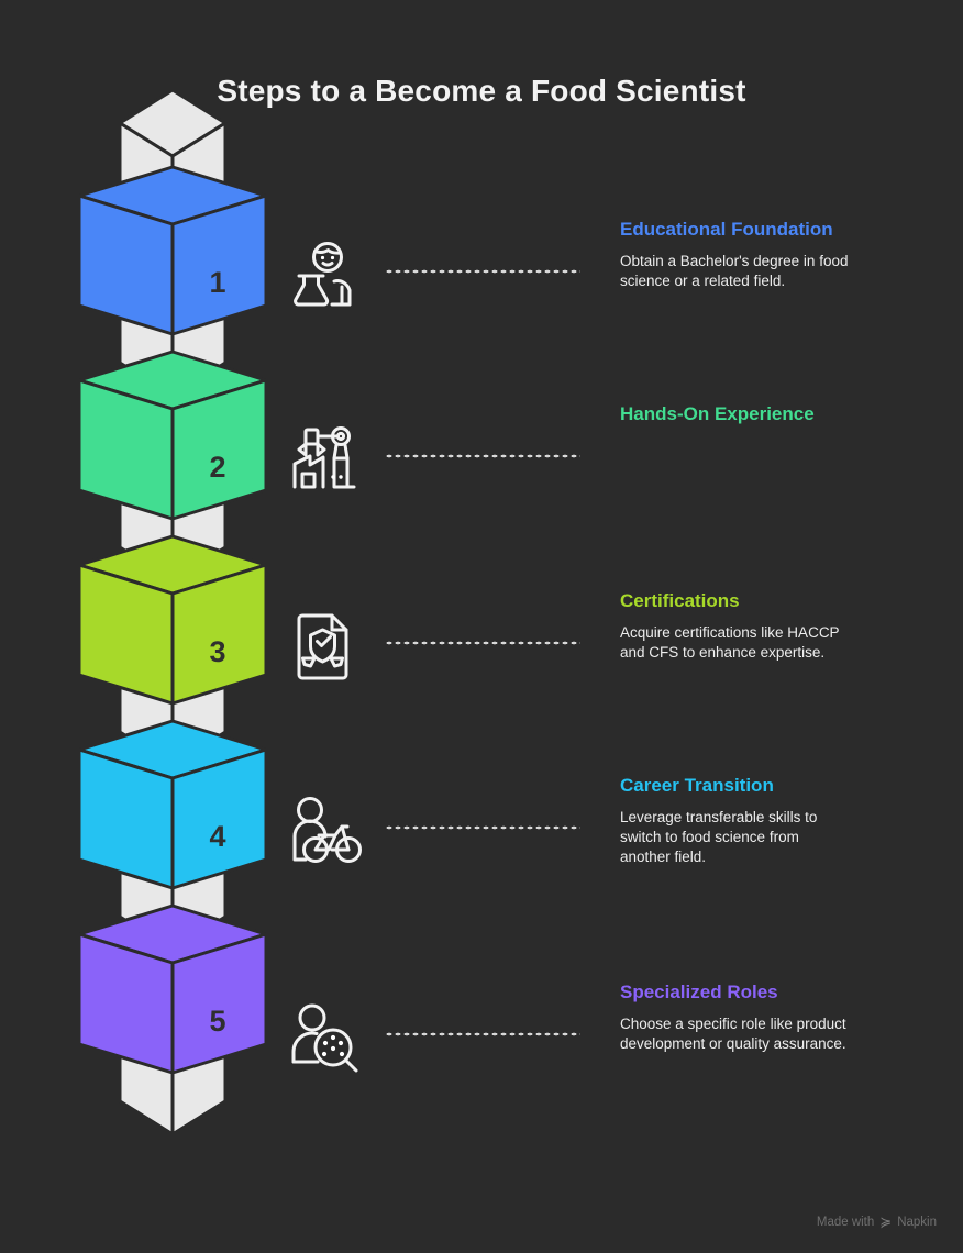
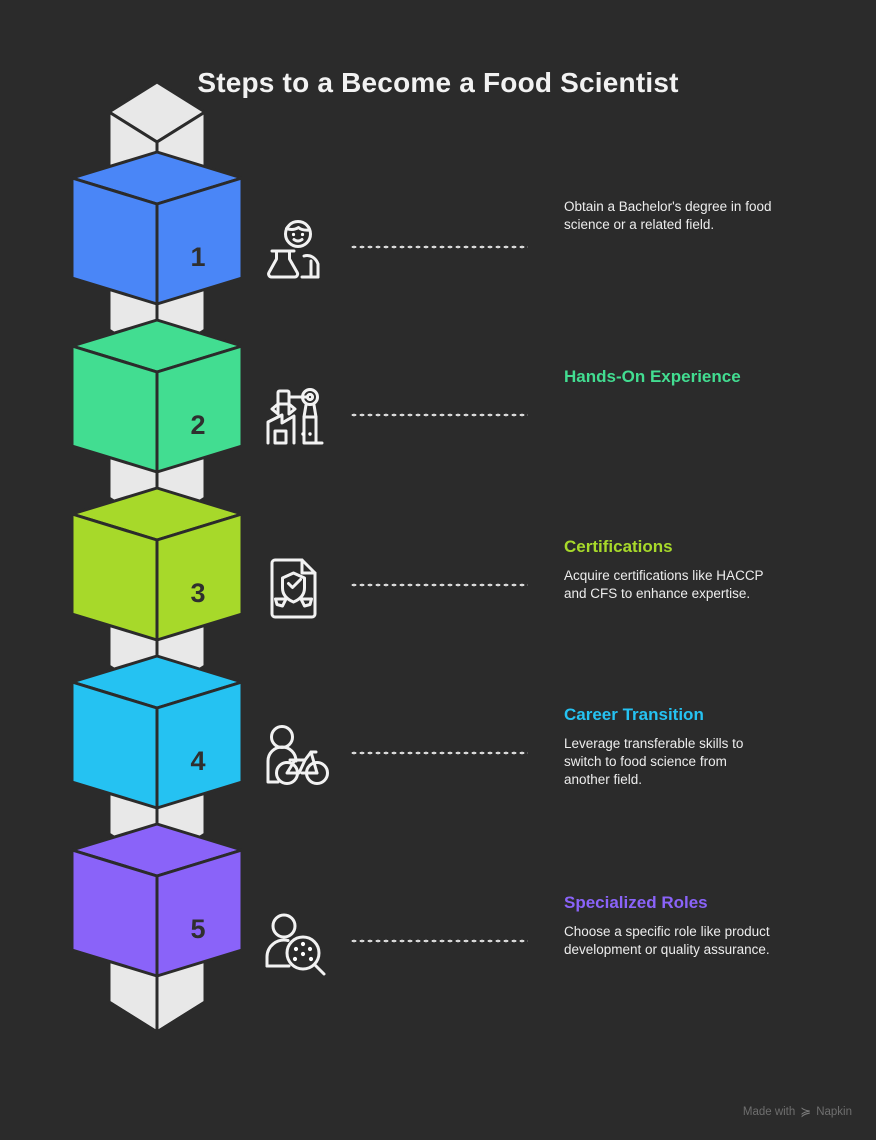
  Steps to a Become a Food Scientist
  1
  2
  3
  4
  5
- Educational Foundation
  Obtain a Bachelor's degree in food
  science or a related field.
  Hands-On Experience
  Certifications
  Acquire certifications like HACCP
  and CFS to enhance expertise.
  Career Transition
  Leverage transferable skills to
  switch to food science from
  another field.
  Specialized Roles
  Choose a specific role like product
  development or quality assurance.
  Made with
  ≽
  Napkin
